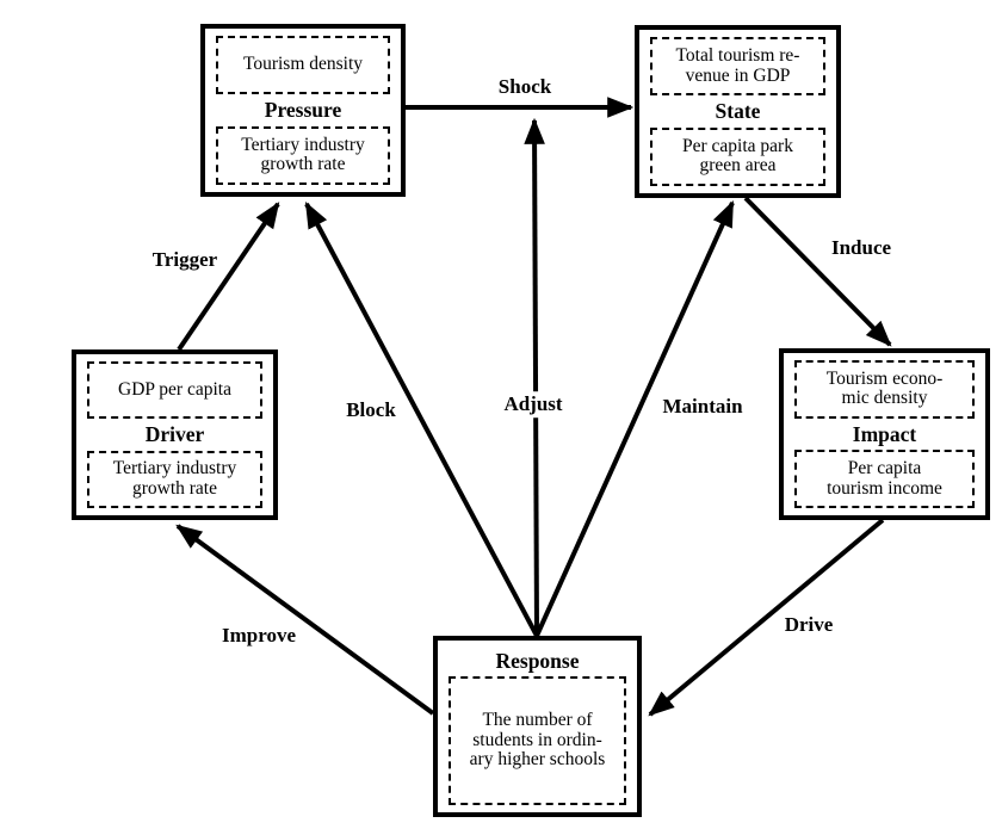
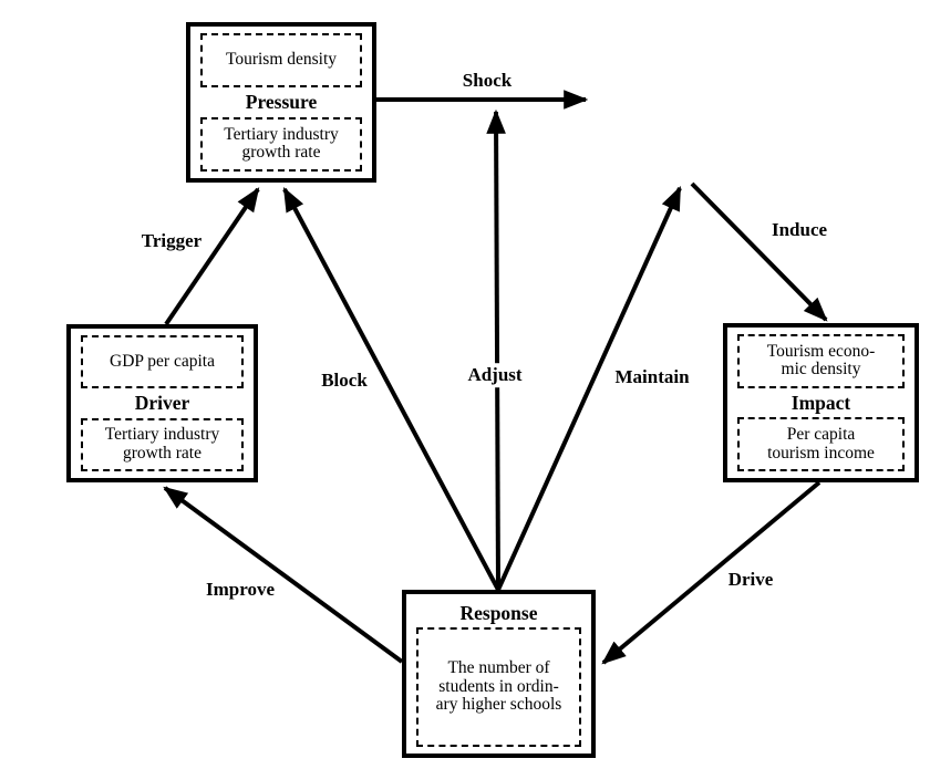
  Tourism density
  Pressure
  Tertiary industry
  growth rate
- Total tourism re-
- venue in GDP
- State
- Per capita park
- green area
  GDP per capita
  Driver
  Tertiary industry
  growth rate
  Tourism econo-
  mic density
  Impact
  Per capita
  tourism income
  Response
  The number of
  students in ordin-
  ary higher schools
  Shock
  Trigger
  Block
  Adjust
  Maintain
  Induce
  Improve
  Drive
